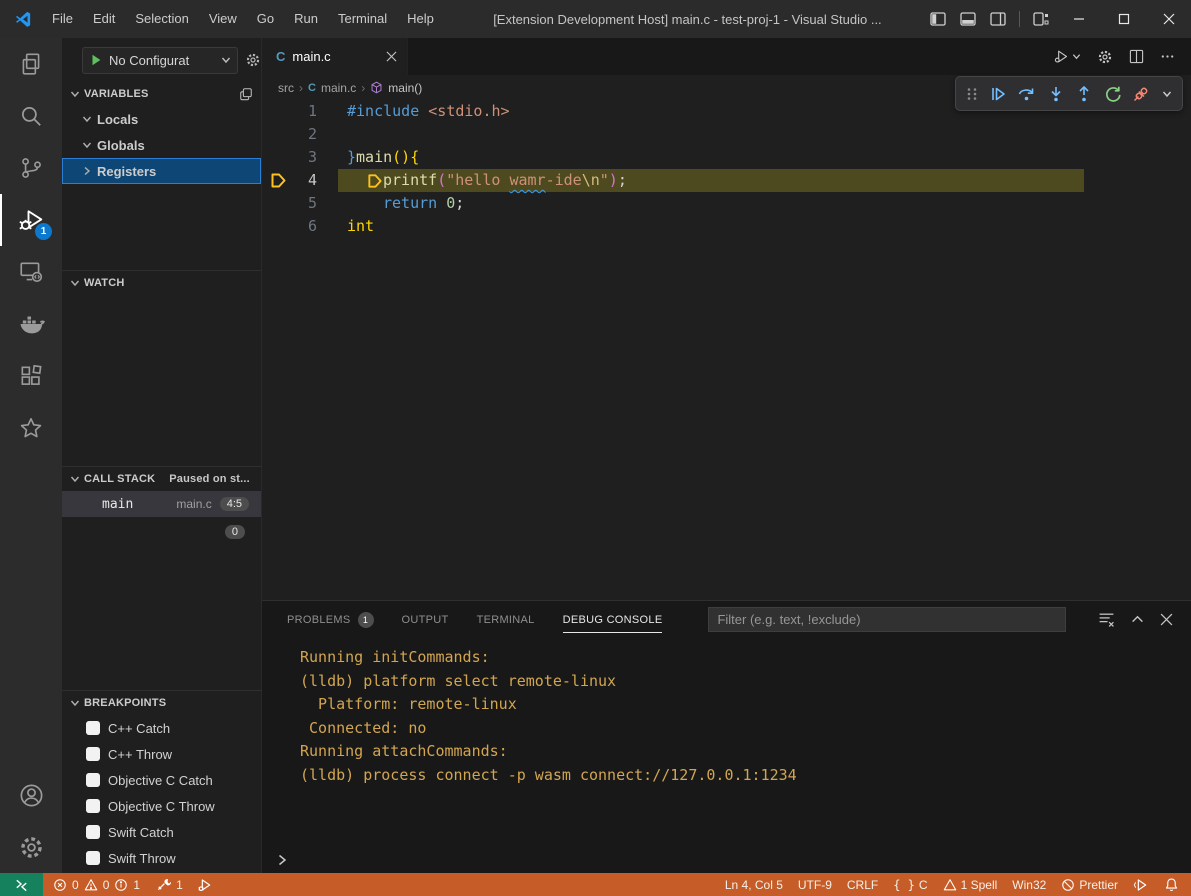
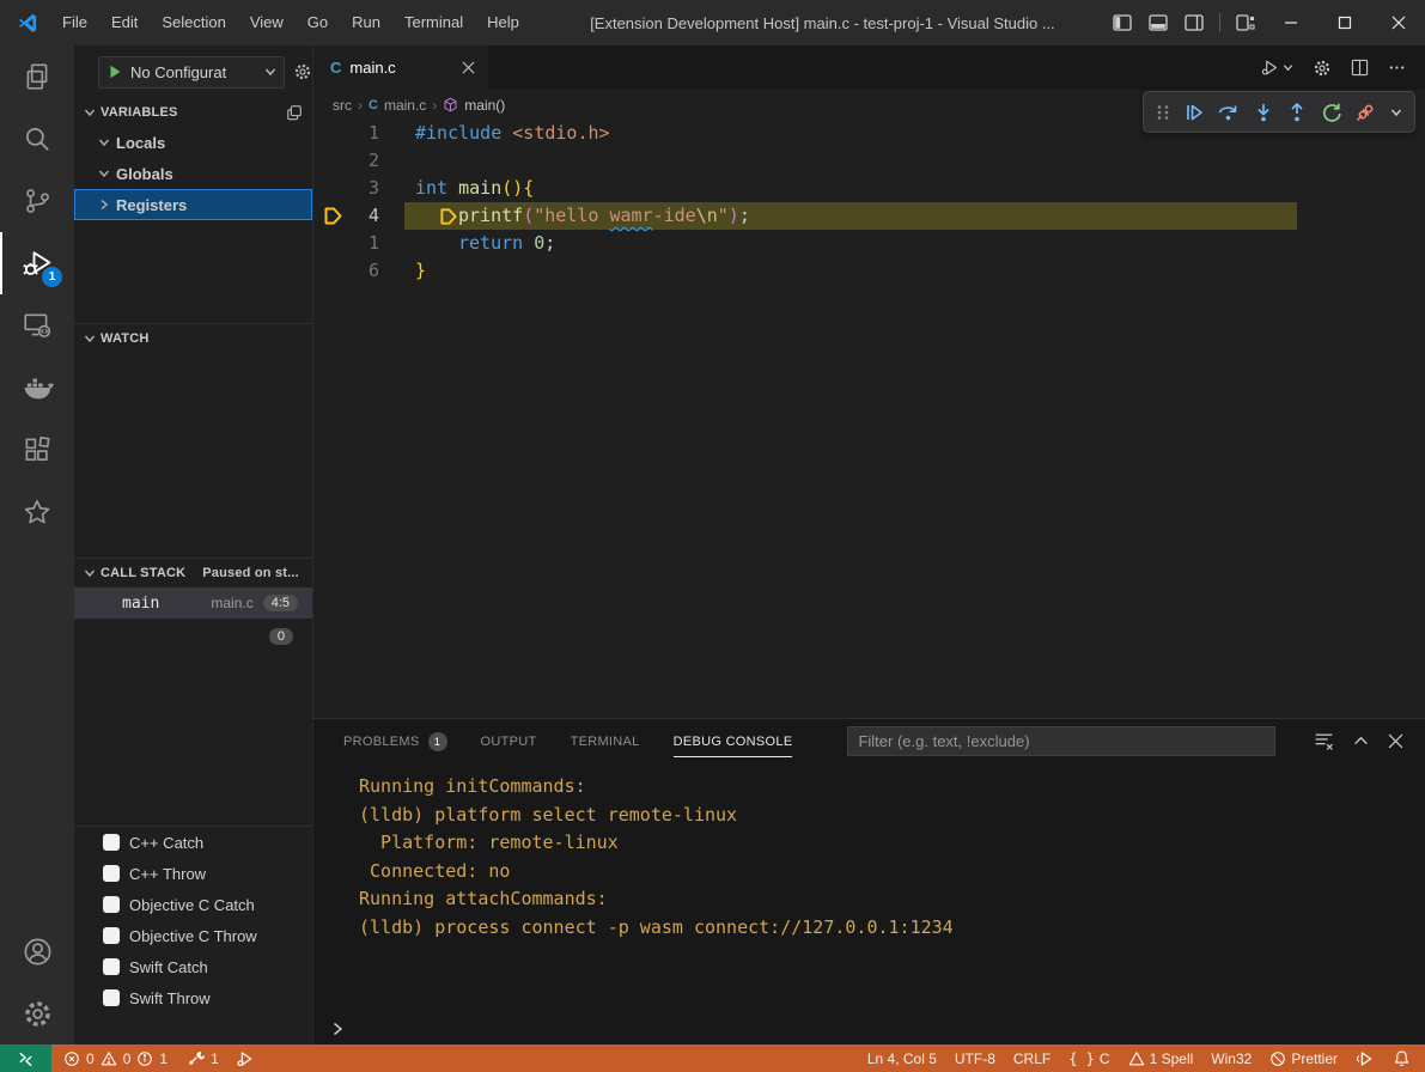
  File
  Edit
  Selection
  View
  Go
  Run
  Terminal
  Help
  [Extension Development Host] main.c - test-proj-1 - Visual Studio ...
  1
  No Configurat
  VARIABLES
  Locals
  Globals
  Registers
  WATCH
  CALL STACK
  Paused on st...
  main
  main.c
  4:5
  0
- BREAKPOINTS
  C++ Catch
  C++ Throw
  Objective C Catch
  Objective C Throw
  Swift Catch
  Swift Throw
  C
  main.c
  src
  ›
  C
  main.c
  ›
  main()
  1 #include <stdio.h>
  2
- 3 }main(){
+ 3 int main(){
  4 printf("hello wamr-ide\n");
- 5 return 0;
+ 1 return 0;
- 6 int
+ 6 }
  PROBLEMS
  1
  OUTPUT
  TERMINAL
  DEBUG CONSOLE
  Filter (e.g. text, !exclude)
  Running initCommands:
  (lldb) platform select remote-linux
  Platform: remote-linux
  Connected: no
  Running attachCommands:
  (lldb) process connect -p wasm connect://127.0.0.1:1234
  0
  0
  1
  1
  Ln 4, Col 5
- UTF-9
+ UTF-8
  CRLF
  { }
  C
  1 Spell
  Win32
  Prettier
